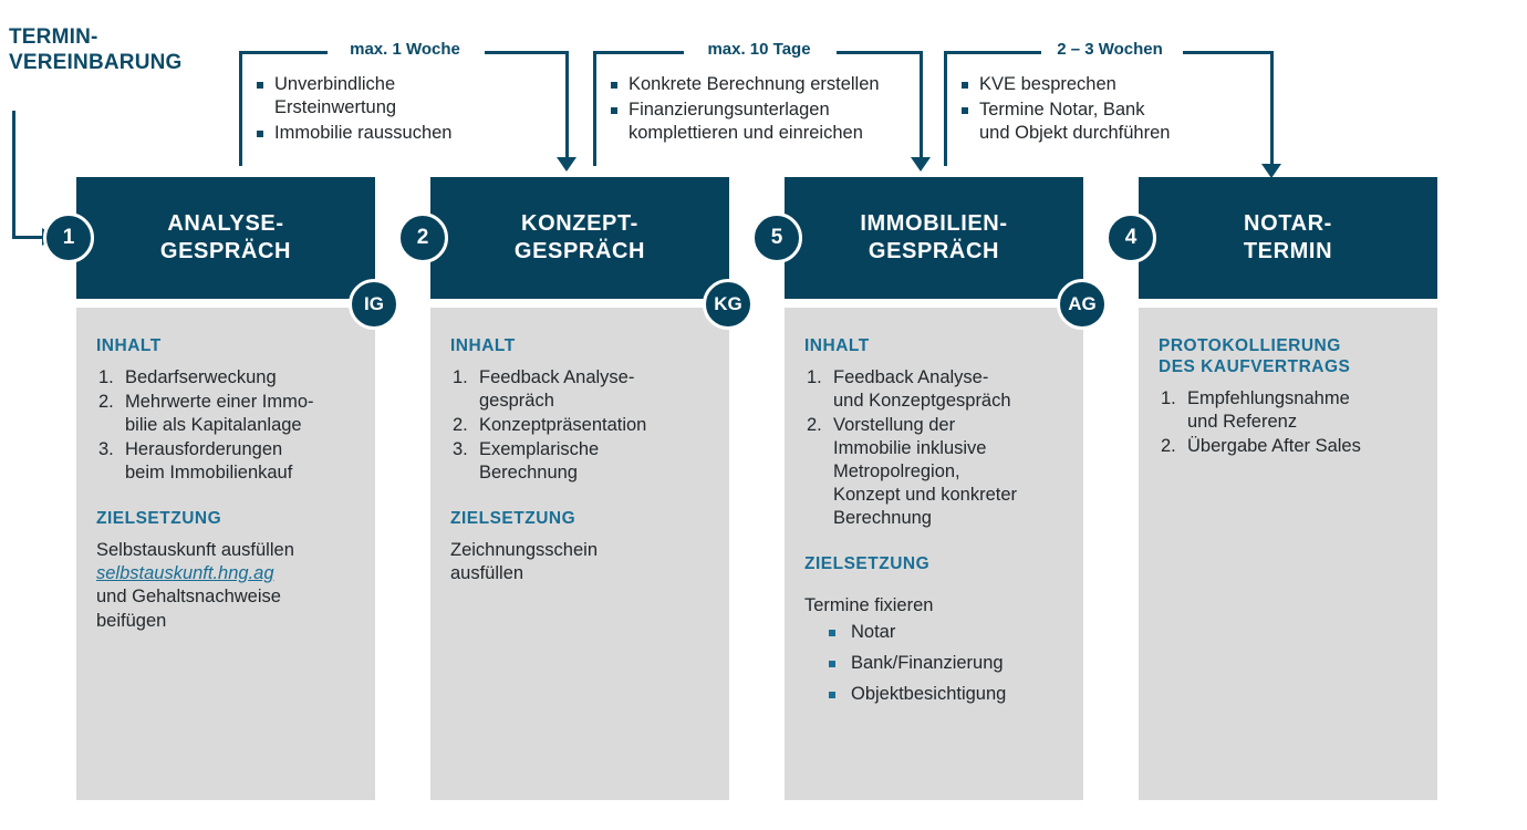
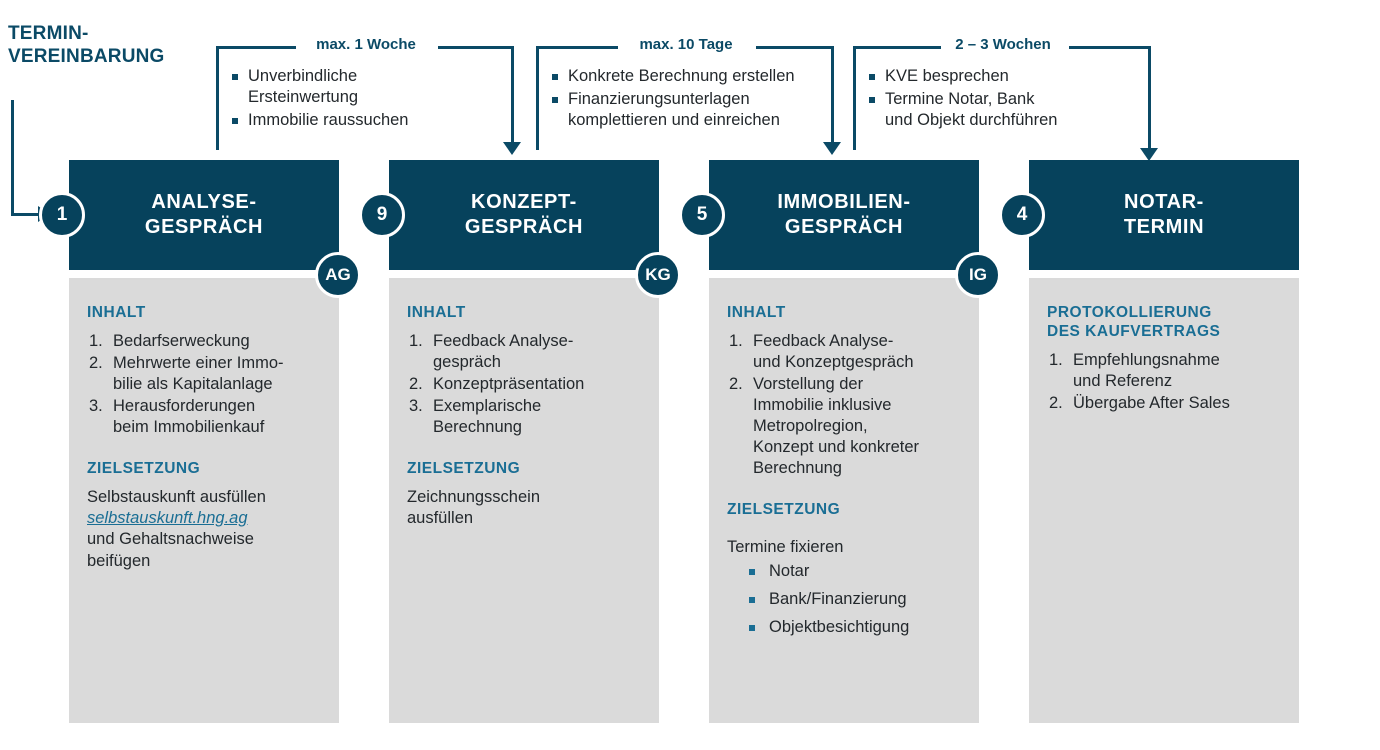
  TERMIN-
  VEREINBARUNG
  max. 1 Woche
  Unverbindliche
  Ersteinwertung
  Immobilie raussuchen
  max. 10 Tage
  Konkrete Berechnung erstellen
  Finanzierungsunterlagen
  komplettieren und einreichen
  2 – 3 Wochen
  KVE besprechen
  Termine Notar, Bank
  und Objekt durchführen
  1
  ANALYSE-
  GESPRÄCH
- IG
+ AG
  INHALT
  1.
  Bedarfserweckung
  2.
  Mehrwerte einer Immo-
  bilie als Kapitalanlage
  3.
  Herausforderungen
  beim Immobilienkauf
  ZIELSETZUNG
  Selbstauskunft ausfüllen
  selbstauskunft.hng.ag
  und Gehaltsnachweise
  beifügen
- 2
+ 9
  KONZEPT-
  GESPRÄCH
  KG
  INHALT
  1.
  Feedback Analyse-
  gespräch
  2.
  Konzeptpräsentation
  3.
  Exemplarische
  Berechnung
  ZIELSETZUNG
  Zeichnungsschein
  ausfüllen
  5
  IMMOBILIEN-
  GESPRÄCH
- AG
+ IG
  INHALT
  1.
  Feedback Analyse-
  und Konzeptgespräch
  2.
  Vorstellung der
  Immobilie inklusive
  Metropolregion,
  Konzept und konkreter
  Berechnung
  ZIELSETZUNG
  Termine fixieren
  Notar
  Bank/Finanzierung
  Objektbesichtigung
  4
  NOTAR-
  TERMIN
  PROTOKOLLIERUNG
  DES KAUFVERTRAGS
  1.
  Empfehlungsnahme
  und Referenz
  2.
  Übergabe After Sales
